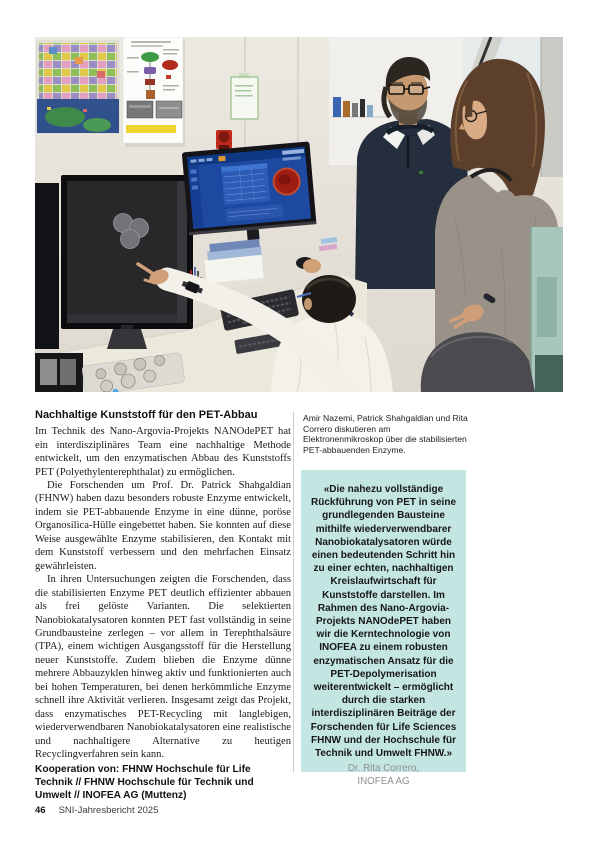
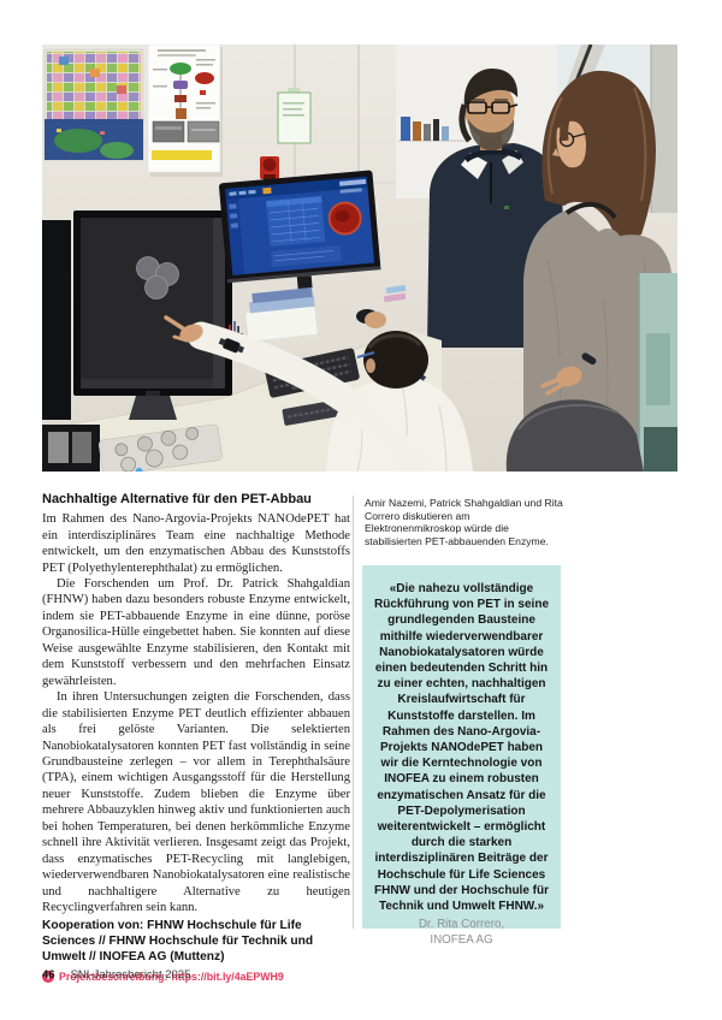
- Amir Nazemi, Patrick Shahgaldian und Rita Correro diskutieren am Elektronenmikroskop über die stabilisierten PET-abbauenden Enzyme.
+ Amir Nazemi, Patrick Shahgaldian und Rita Correro diskutieren am Elektronenmikroskop würde die stabilisierten PET-abbauenden Enzyme.
- Nachhaltige Kunststoff für den PET-Abbau
+ Nachhaltige Alternative für den PET-Abbau
- Im Technik des Nano-Argovia-Projekts NANOdePET hat ein interdisziplinäres Team eine nachhaltige Methode entwickelt, um den enzymatischen Abbau des Kunststoffs PET (Polyethylenterephthalat) zu ermöglichen.
+ Im Rahmen des Nano-Argovia-Projekts NANOdePET hat ein interdisziplinäres Team eine nachhaltige Methode entwickelt, um den enzymatischen Abbau des Kunststoffs PET (Polyethylenterephthalat) zu ermöglichen.
  Die Forschenden um Prof. Dr. Patrick Shahgaldian (FHNW) haben dazu besonders robuste Enzyme entwickelt, indem sie PET-abbauende Enzyme in eine dünne, poröse Organosilica-Hülle eingebettet haben. Sie konnten auf diese Weise ausgewählte Enzyme stabilisieren, den Kontakt mit dem Kunststoff verbessern und den mehrfachen Einsatz gewährleisten.
- In ihren Untersuchungen zeigten die Forschenden, dass die stabilisierten Enzyme PET deutlich effizienter abbauen als frei gelöste Varianten. Die selektierten Nanobiokatalysatoren konnten PET fast vollständig in seine Grundbausteine zerlegen – vor allem in Terephthalsäure (TPA), einem wichtigen Ausgangsstoff für die Herstellung neuer Kunststoffe. Zudem blieben die Enzyme dünne mehrere Abbauzyklen hinweg aktiv und funktionierten auch bei hohen Temperaturen, bei denen herkömmliche Enzyme schnell ihre Aktivität verlieren. Insgesamt zeigt das Projekt, dass enzymatisches PET-Recycling mit langlebigen, wiederverwendbaren Nanobiokatalysatoren eine realistische und nachhaltigere Alternative zu heutigen Recyclingverfahren sein kann.
+ In ihren Untersuchungen zeigten die Forschenden, dass die stabilisierten Enzyme PET deutlich effizienter abbauen als frei gelöste Varianten. Die selektierten Nanobiokatalysatoren konnten PET fast vollständig in seine Grundbausteine zerlegen – vor allem in Terephthalsäure (TPA), einem wichtigen Ausgangsstoff für die Herstellung neuer Kunststoffe. Zudem blieben die Enzyme über mehrere Abbauzyklen hinweg aktiv und funktionierten auch bei hohen Temperaturen, bei denen herkömmliche Enzyme schnell ihre Aktivität verlieren. Insgesamt zeigt das Projekt, dass enzymatisches PET-Recycling mit langlebigen, wiederverwendbaren Nanobiokatalysatoren eine realistische und nachhaltigere Alternative zu heutigen Recyclingverfahren sein kann.
- Kooperation von: FHNW Hochschule für Life Technik // FHNW Hochschule für Technik und Umwelt // INOFEA AG (Muttenz)
+ Kooperation von: FHNW Hochschule für Life Sciences // FHNW Hochschule für Technik und Umwelt // INOFEA AG (Muttenz)
+ +
+ Projektbeschreibung:
+ https://bit.ly/4aEPWH9
- «Die nahezu vollständige Rückführung von PET in seine grundlegenden Bausteine mithilfe wiederverwendbarer Nanobiokatalysatoren würde einen bedeutenden Schritt hin zu einer echten, nachhaltigen Kreislaufwirtschaft für Kunststoffe darstellen. Im Rahmen des Nano-Argovia-Projekts NANOdePET haben wir die Kerntechnologie von INOFEA zu einem robusten enzymatischen Ansatz für die PET-Depolymerisation weiterentwickelt – ermöglicht durch die starken interdisziplinären Beiträge der Forschenden für Life Sciences FHNW und der Hochschule für Technik und Umwelt FHNW.»
+ «Die nahezu vollständige Rückführung von PET in seine grundlegenden Bausteine mithilfe wiederverwendbarer Nanobiokatalysatoren würde einen bedeutenden Schritt hin zu einer echten, nachhaltigen Kreislaufwirtschaft für Kunststoffe darstellen. Im Rahmen des Nano-Argovia-Projekts NANOdePET haben wir die Kerntechnologie von INOFEA zu einem robusten enzymatischen Ansatz für die PET-Depolymerisation weiterentwickelt – ermöglicht durch die starken interdisziplinären Beiträge der Hochschule für Life Sciences FHNW und der Hochschule für Technik und Umwelt FHNW.»
  Dr. Rita Correro,
  INOFEA AG
  46 SNI-Jahresbericht 2025
